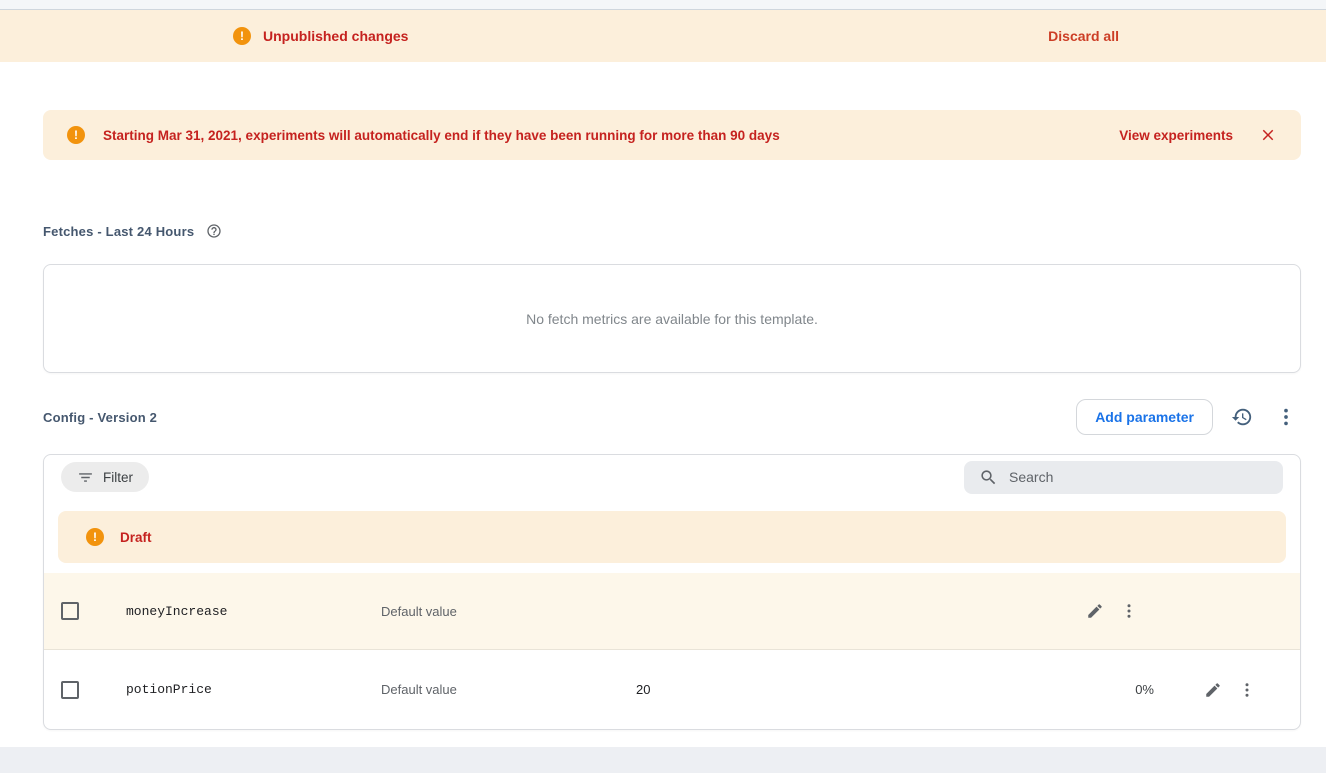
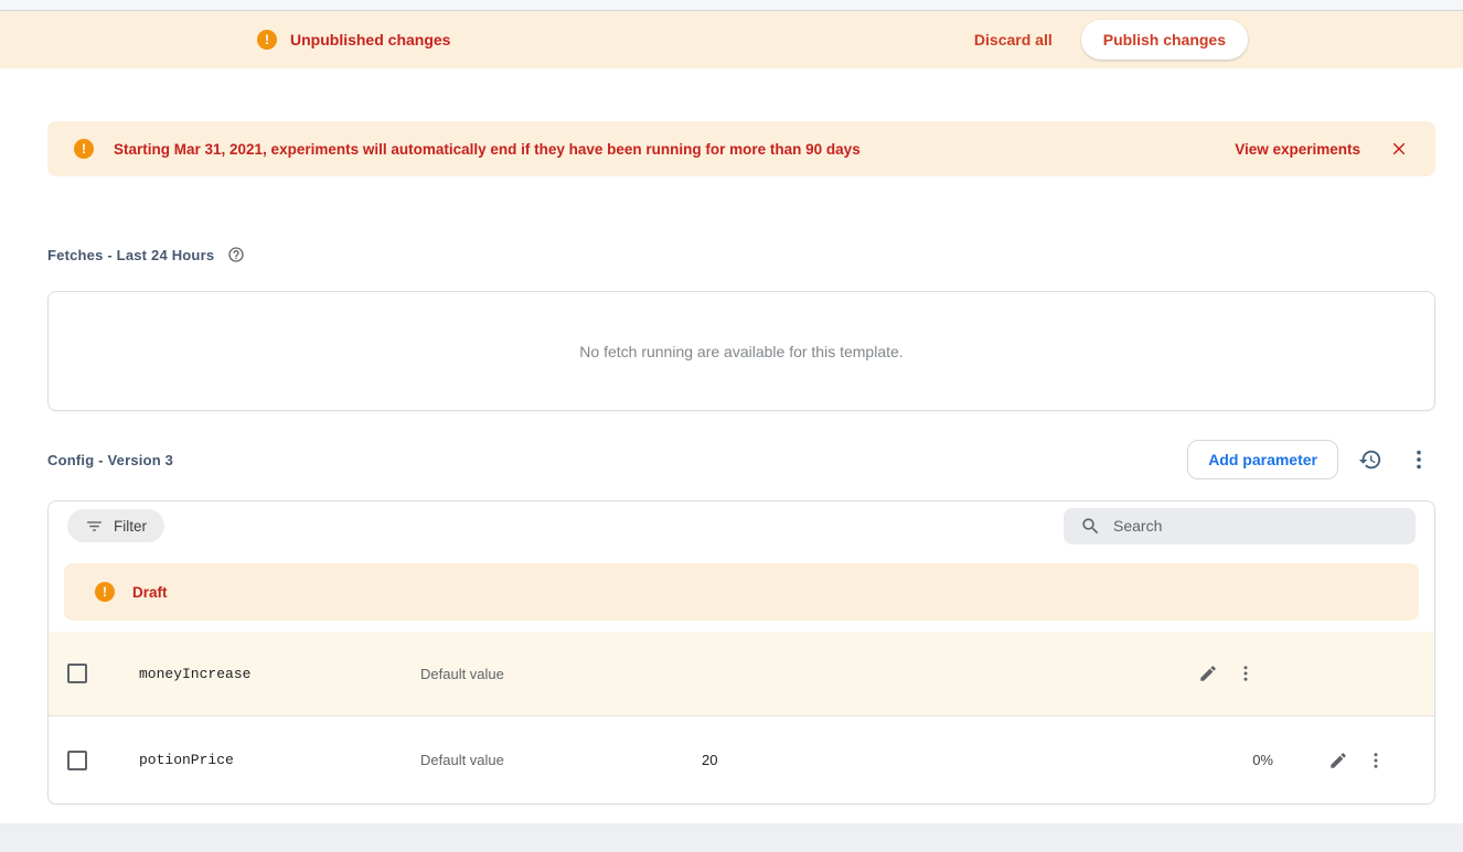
  !
  Unpublished changes
  Discard all
+ Publish changes
  !
  Starting Mar 31, 2021, experiments will automatically end if they have been running for more than 90 days
  View experiments
  Fetches - Last 24 Hours
- No fetch metrics are available for this template.
+ No fetch running are available for this template.
- Config - Version 2
+ Config - Version 3
  Add parameter
  Filter
  Search
  !
  Draft
  moneyIncrease
  Default value
  potionPrice
  Default value
  20
  0%
